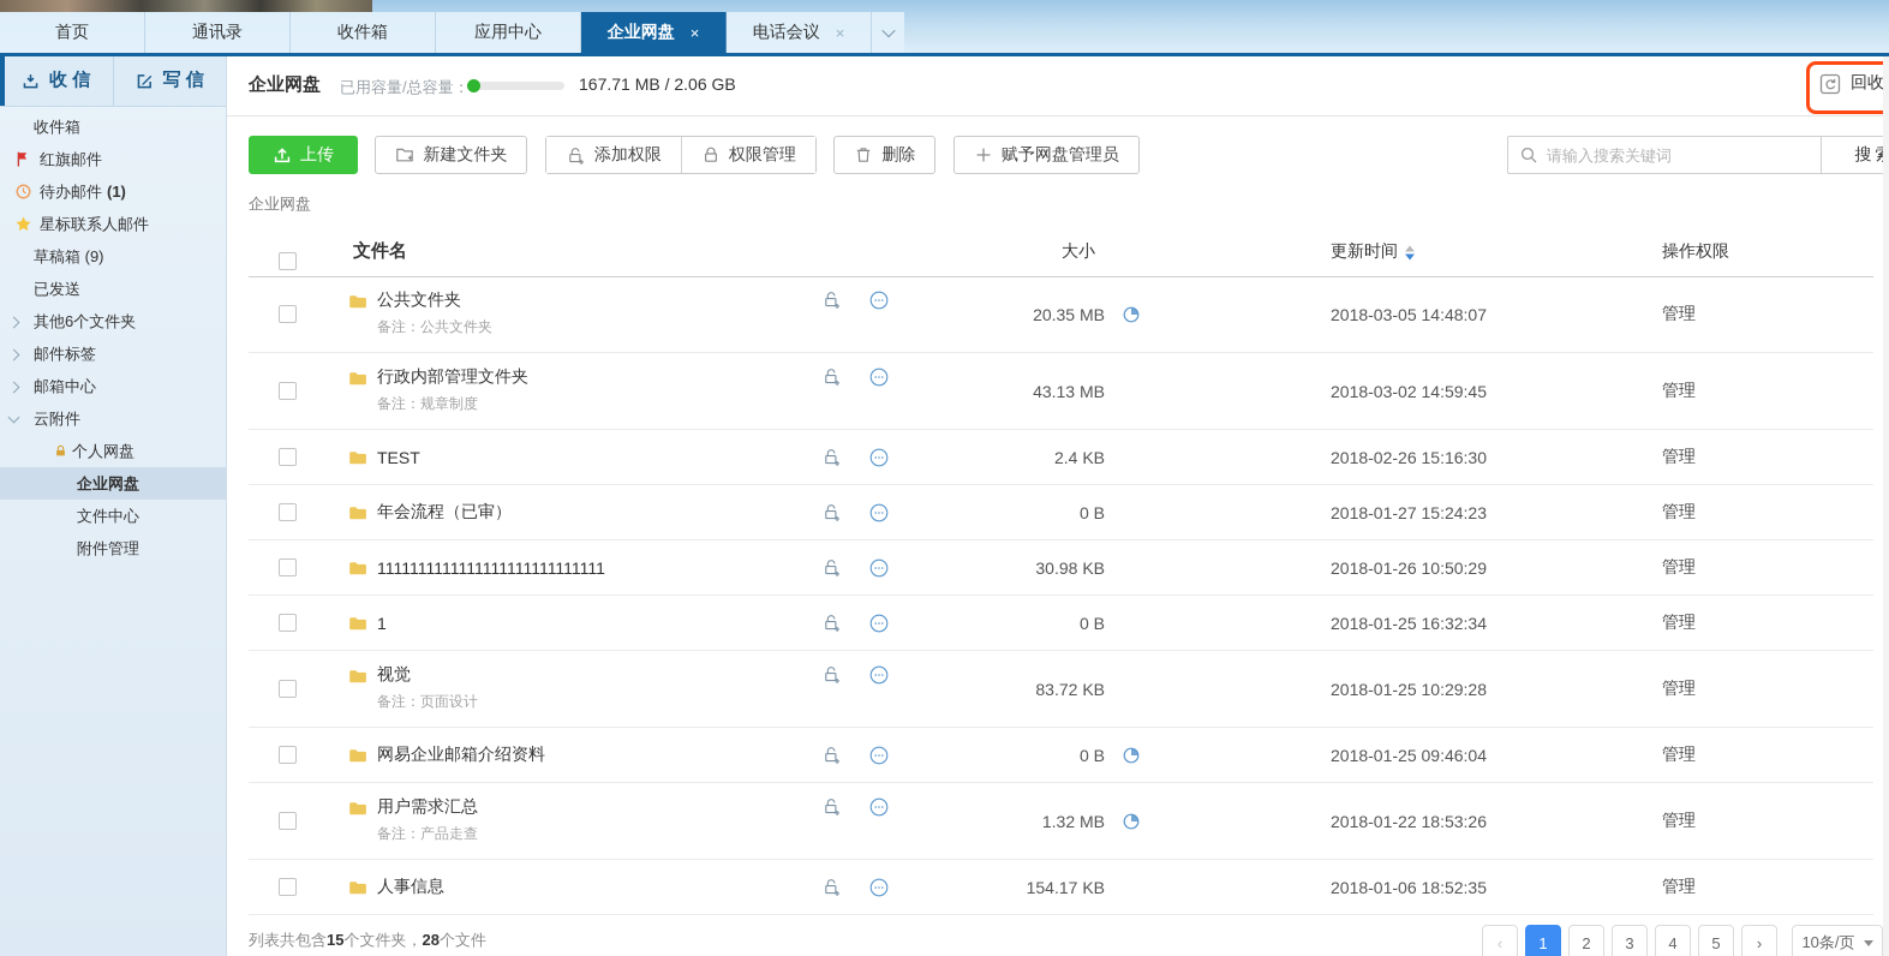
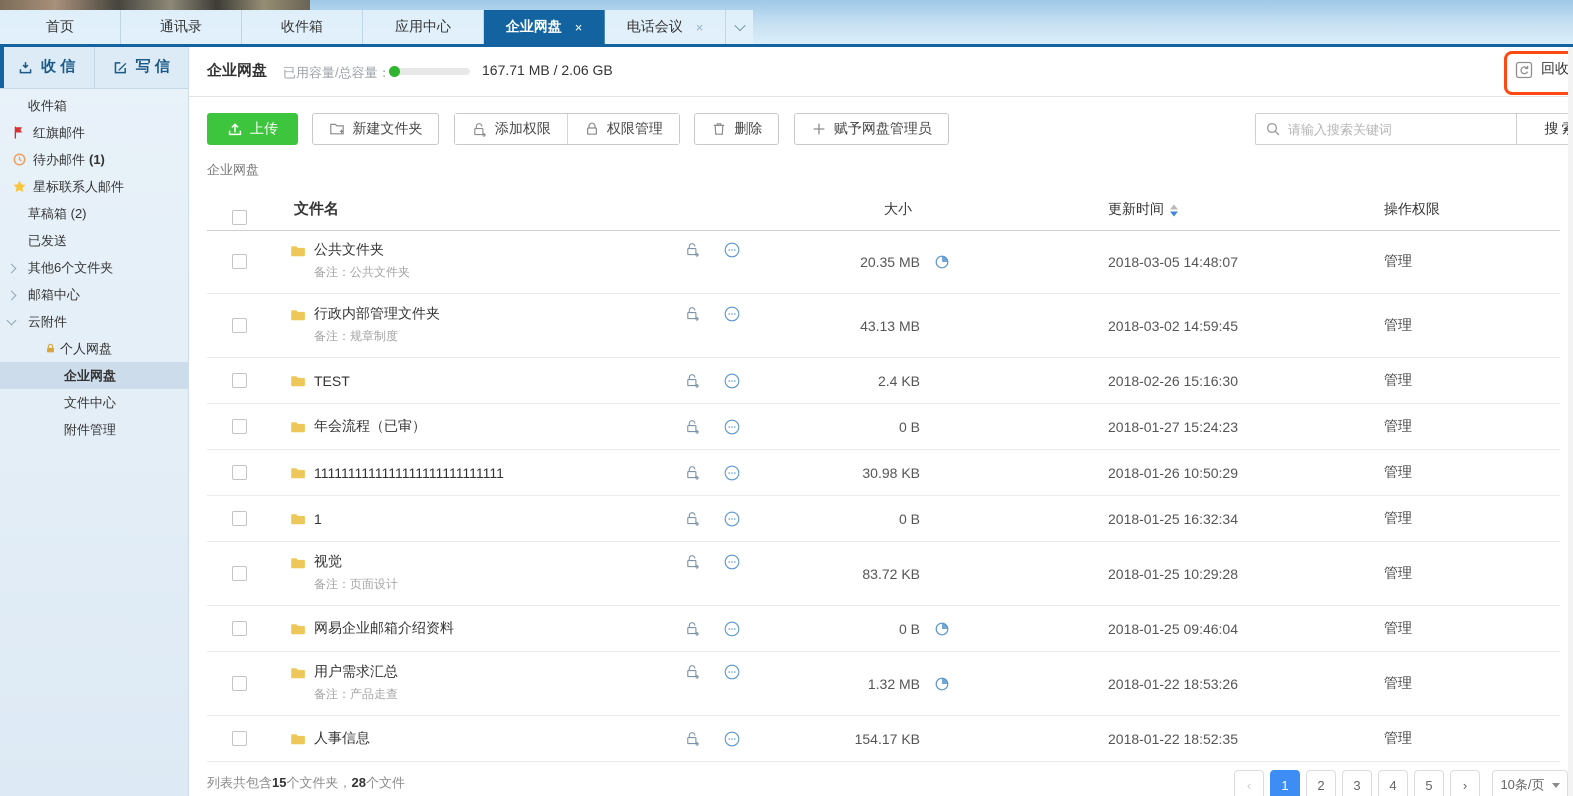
  首页
  通讯录
  收件箱
  应用中心
  企业网盘
  ×
  电话会议
  ×
  收 信
  写 信
  收件箱
  红旗邮件
  待办邮件
  (1)
  星标联系人邮件
- 草稿箱 (9)
+ 草稿箱 (2)
  已发送
  其他6个文件夹
- 邮件标签
  邮箱中心
  云附件
  个人网盘
  企业网盘
  文件中心
  附件管理
  企业网盘
  已用容量/总容量：
  167.71 MB / 2.06 GB
  上传
  新建文件夹
  添加权限
  权限管理
  删除
  赋予网盘管理员
  请输入搜索关键词
  企业网盘
  文件名
  大小
  更新时间
  操作权限
  公共文件夹
  备注：公共文件夹
  20.35 MB
  2018-03-05 14:48:07
  管理
  行政内部管理文件夹
  备注：规章制度
  43.13 MB
  2018-03-02 14:59:45
  管理
  TEST
  2.4 KB
  2018-02-26 15:16:30
  管理
  年会流程（已审）
  0 B
  2018-01-27 15:24:23
  管理
  1111111111111111111111111111
  30.98 KB
  2018-01-26 10:50:29
  管理
  1
  0 B
  2018-01-25 16:32:34
  管理
  视觉
  备注：页面设计
  83.72 KB
  2018-01-25 10:29:28
  管理
  网易企业邮箱介绍资料
  0 B
  2018-01-25 09:46:04
  管理
  用户需求汇总
  备注：产品走查
  1.32 MB
  2018-01-22 18:53:26
  管理
  人事信息
  154.17 KB
- 2018-01-06 18:52:35
+ 2018-01-22 18:52:35
  管理
  列表共包含15个文件夹，28个文件
  ‹
  1
  2
  3
  4
  5
  ›
  10条/页
